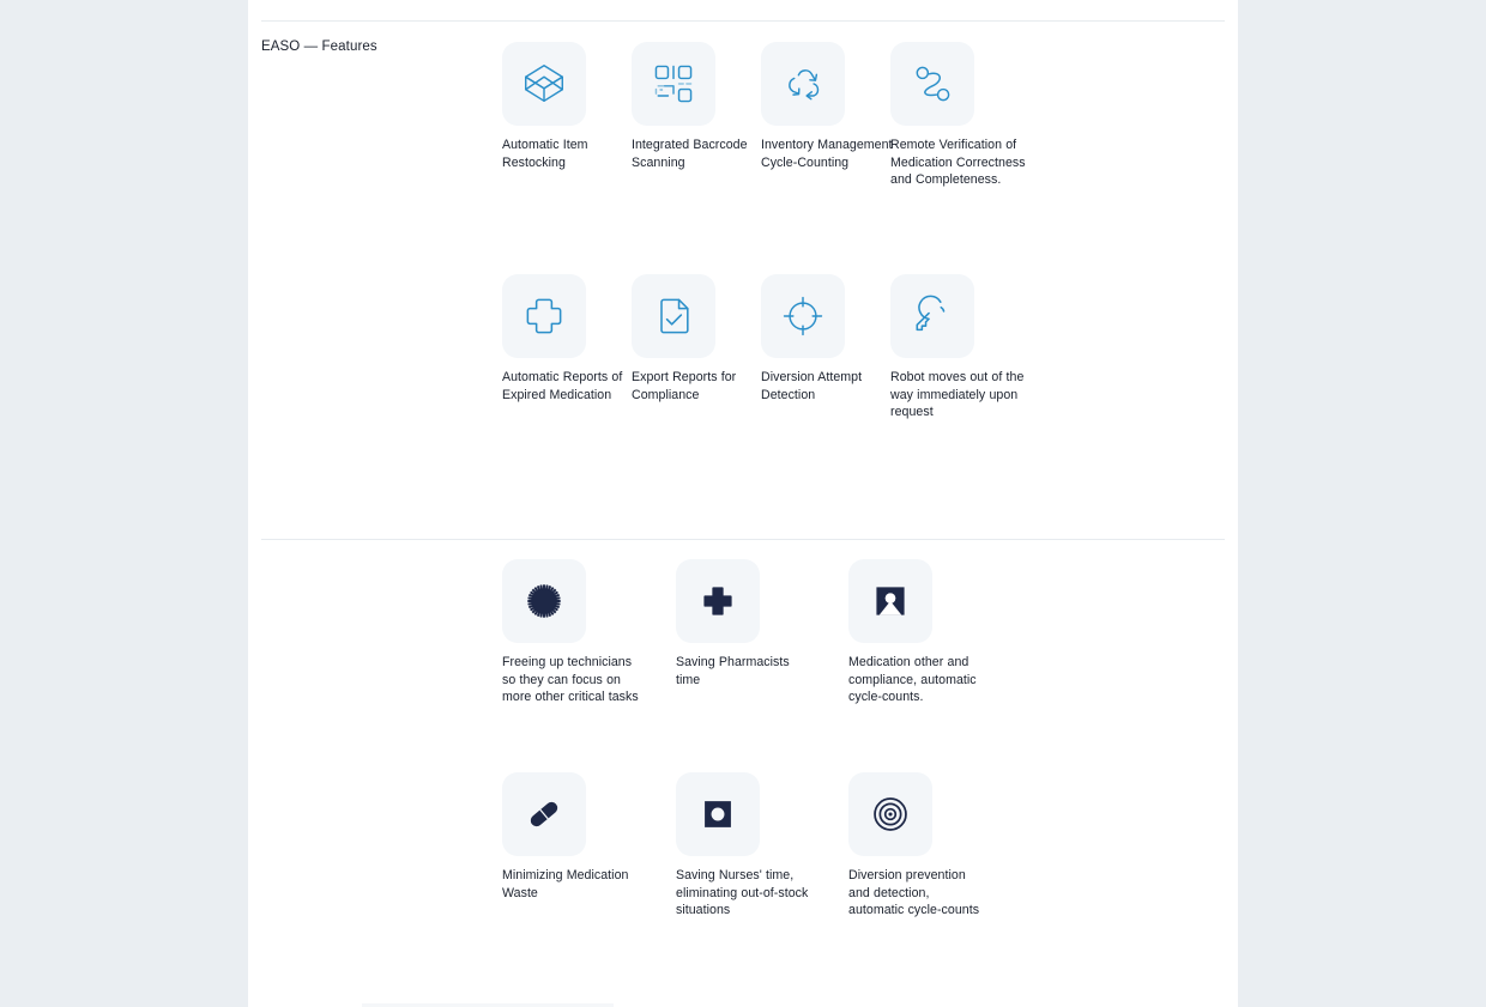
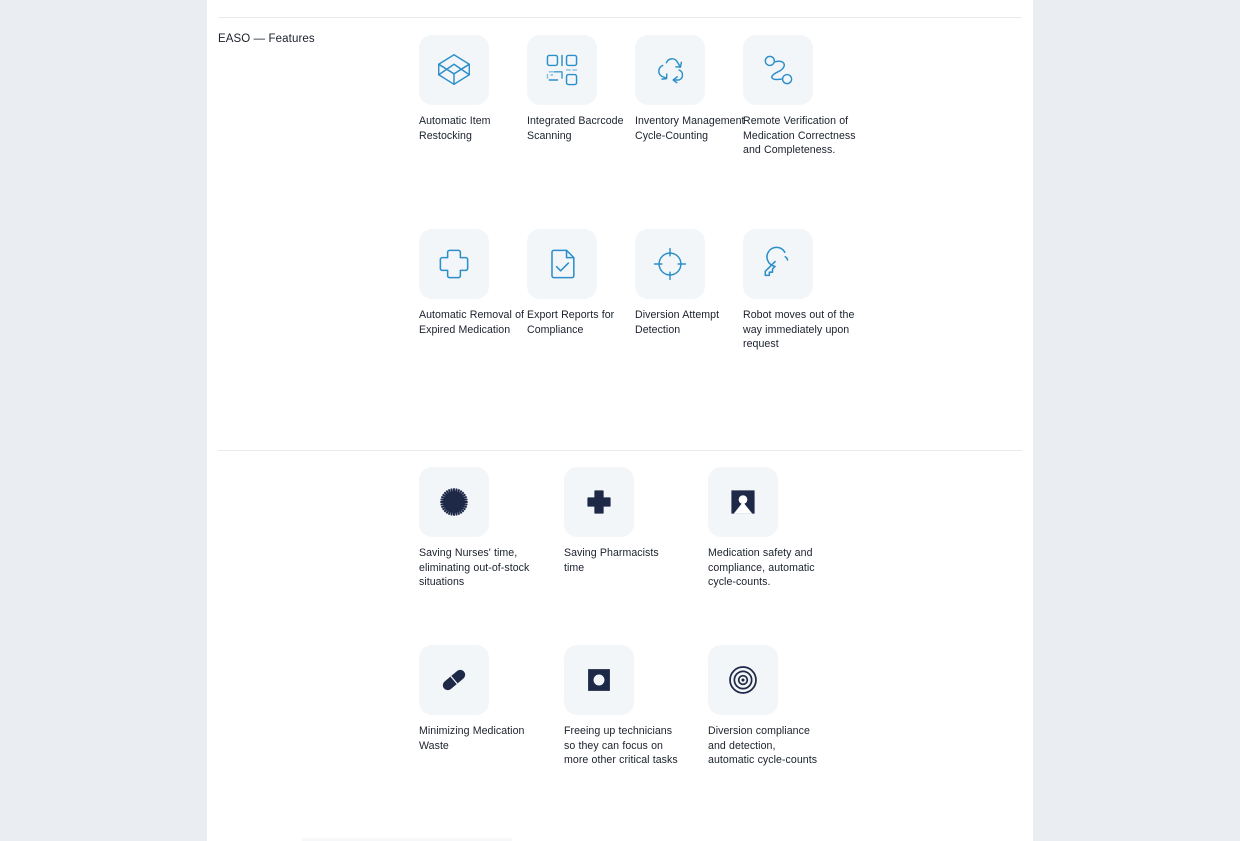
  EASO — Features
  Automatic Item Restocking
  Integrated Bacrcode Scanning
  Inventory Management Cycle-Counting
  Remote Verification of Medication Correctness and Completeness.
- Automatic Reports of Expired Medication
+ Automatic Removal of Expired Medication
  Export Reports for Compliance
  Diversion Attempt Detection
  Robot moves out of the way immediately upon request
- Freeing up technicians so they can focus on more other critical tasks
+ Saving Nurses' time, eliminating out-of-stock situations
  Saving Pharmacists time
- Medication other and compliance, automatic cycle-counts.
+ Medication safety and compliance, automatic cycle-counts.
  Minimizing Medication Waste
- Saving Nurses' time, eliminating out-of-stock situations
+ Freeing up technicians so they can focus on more other critical tasks
- Diversion prevention and detection, automatic cycle-counts
+ Diversion compliance and detection, automatic cycle-counts
